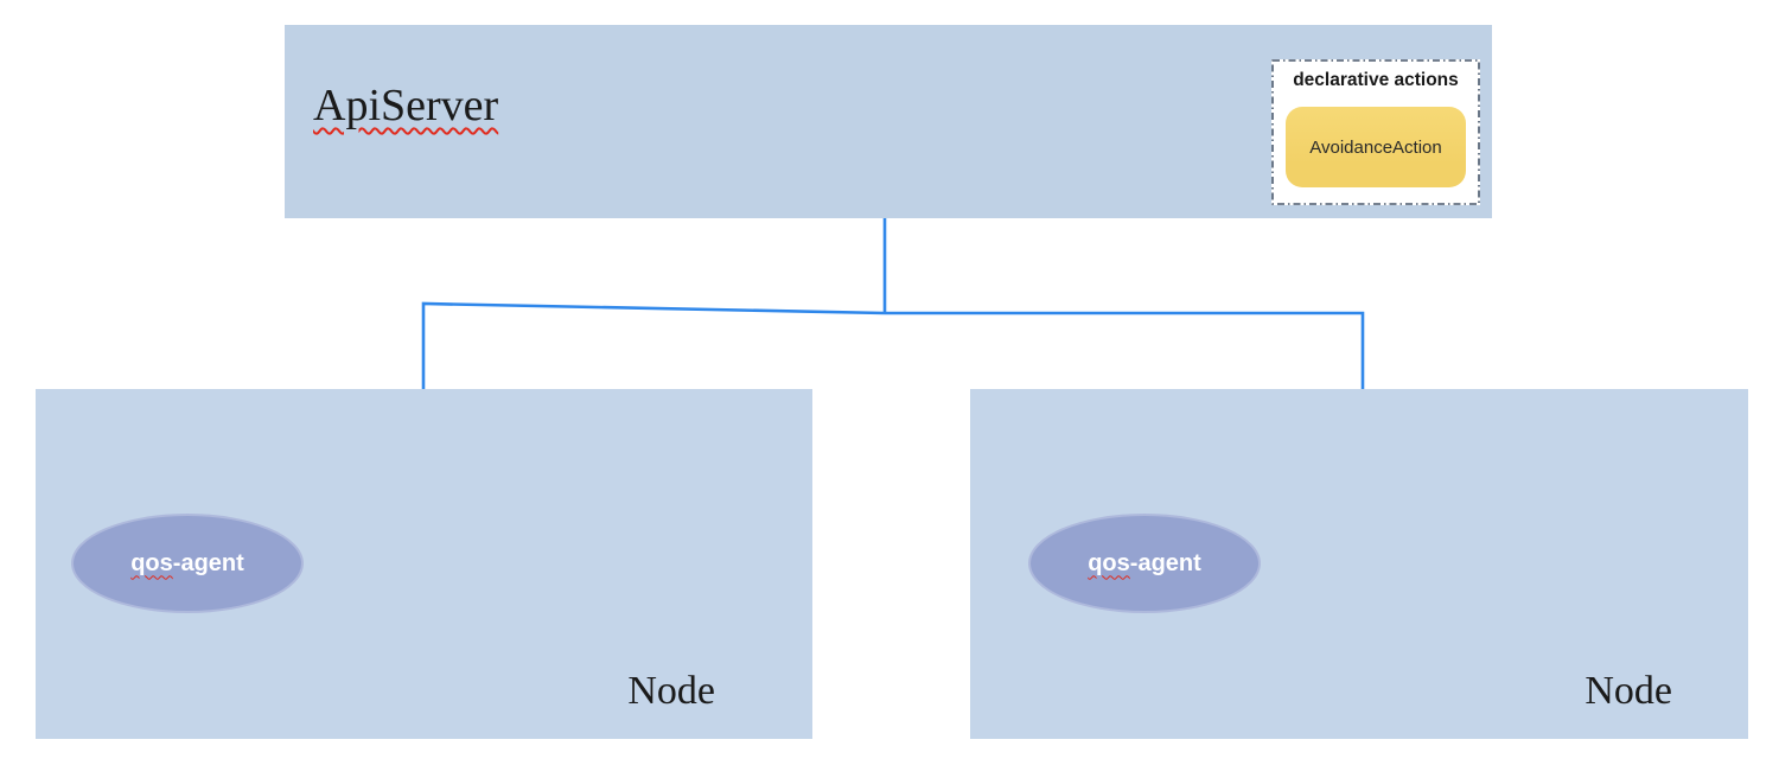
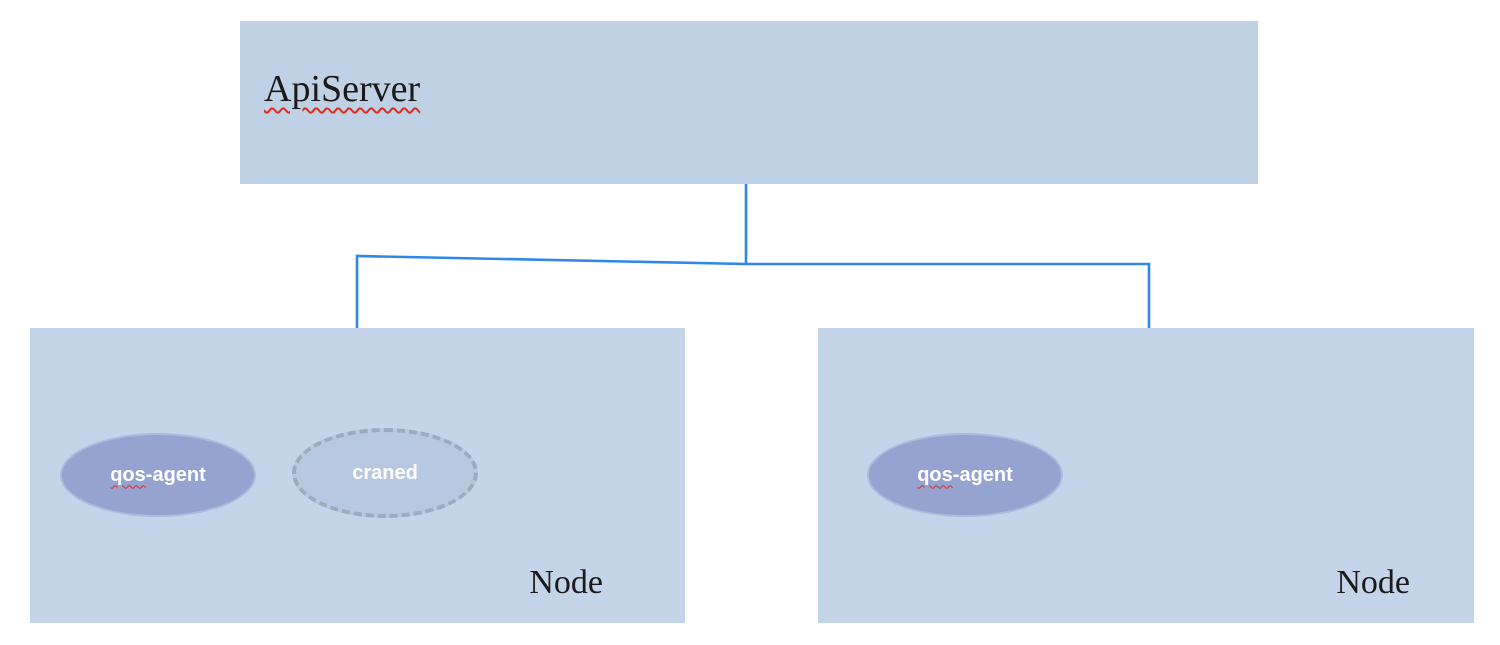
  ApiServer
- declarative actions
- AvoidanceAction
  qos-agent
+ craned
  Node
  qos-agent
  Node
